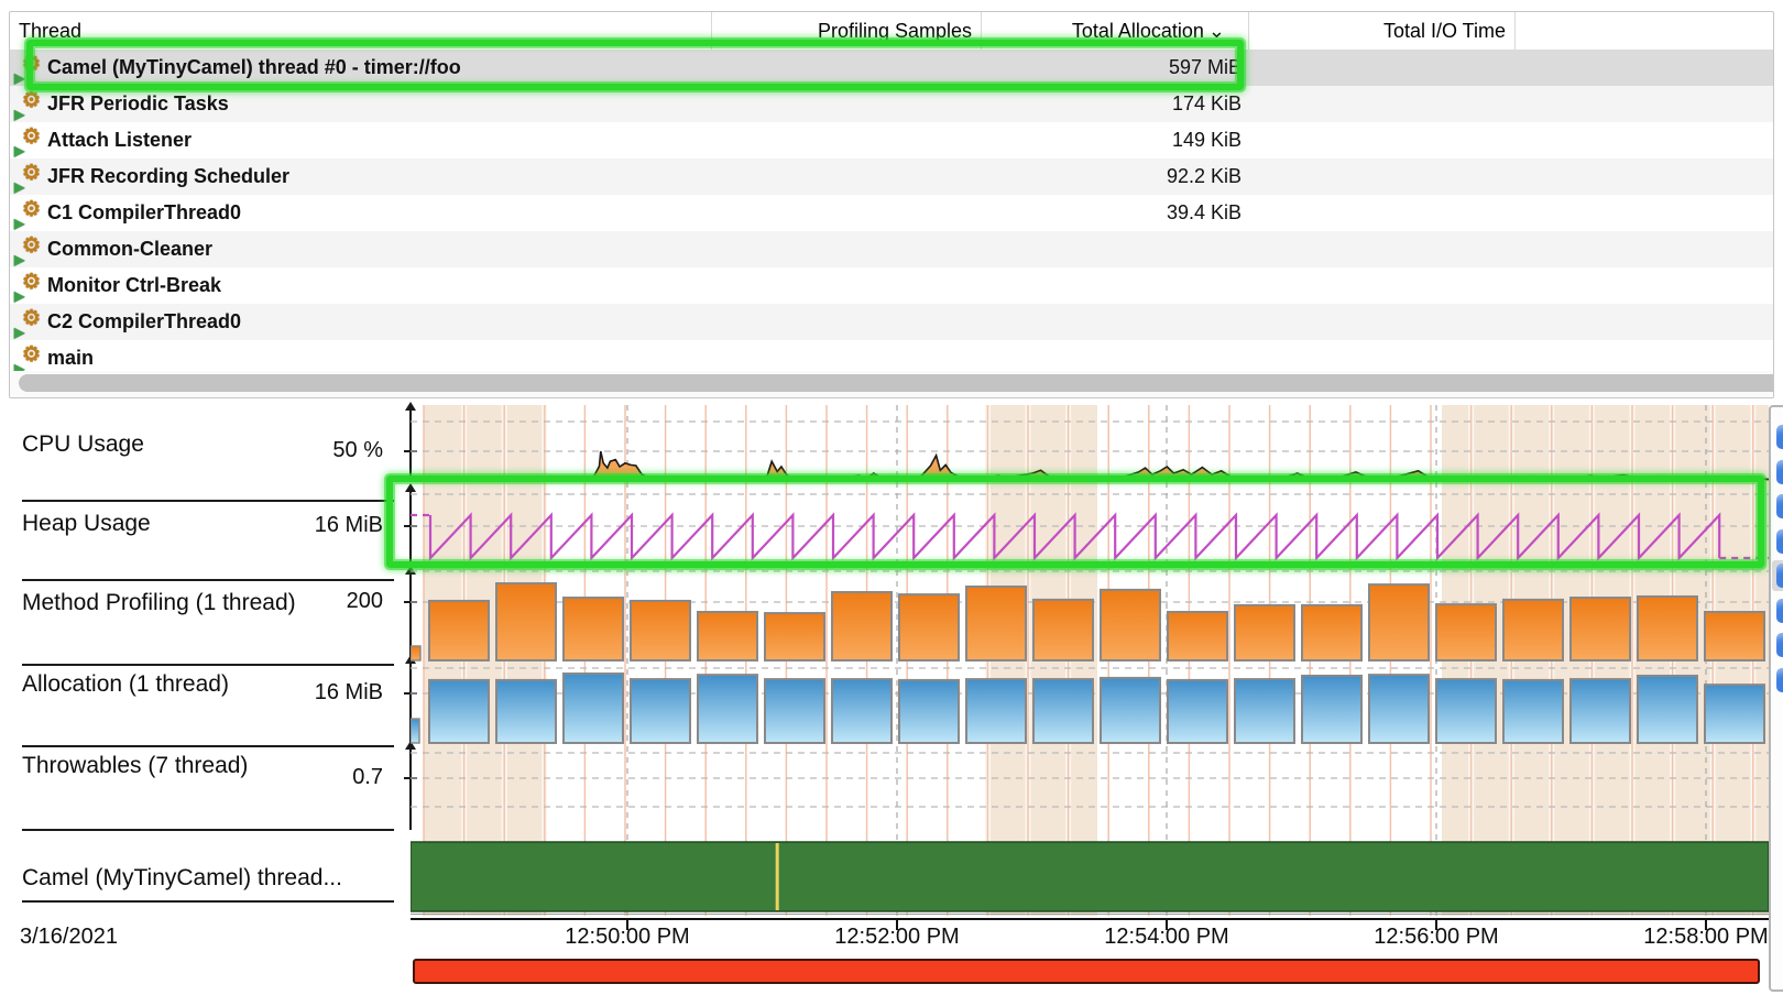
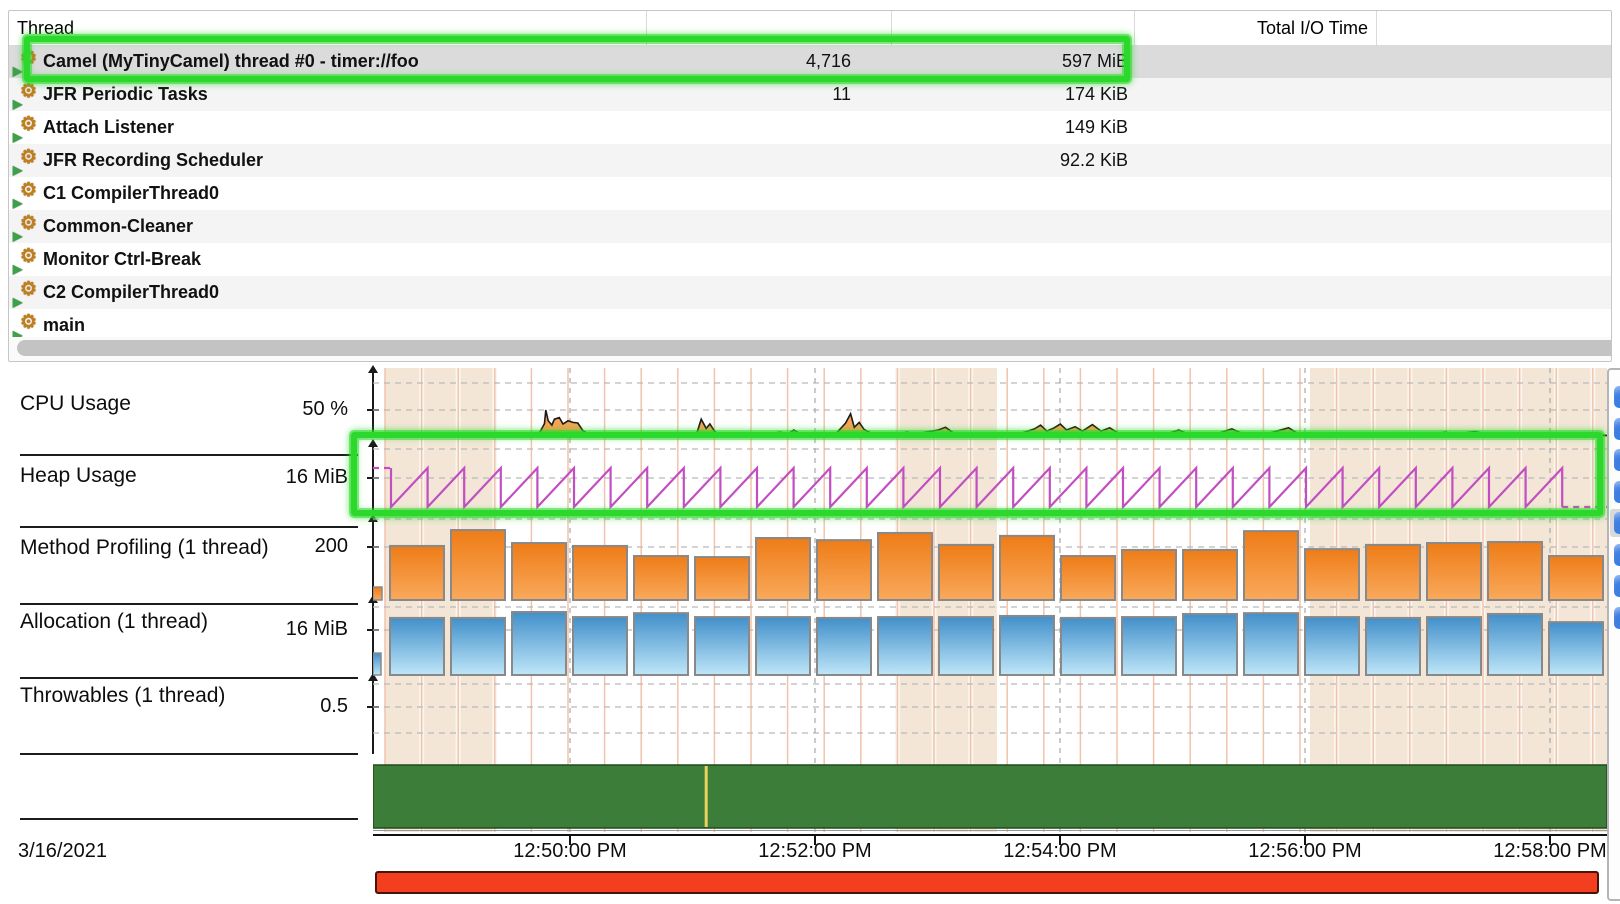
  Thread
- Profiling Samples
- Total Allocation ⌄
  Total I/O Time
  ⚙
  ▶
  Camel (MyTinyCamel) thread #0 - timer://foo
+ 4,716
  597 MiB
  ⚙
  ▶
  JFR Periodic Tasks
+ 11
  174 KiB
  ⚙
  ▶
  Attach Listener
  149 KiB
  ⚙
  ▶
  JFR Recording Scheduler
  92.2 KiB
  ⚙
  ▶
  C1 CompilerThread0
- 39.4 KiB
  ⚙
  ▶
  Common-Cleaner
  ⚙
  ▶
  Monitor Ctrl-Break
  ⚙
  ▶
  C2 CompilerThread0
  ⚙
  ▶
  main
  CPU Usage
  50 %
  Heap Usage
  16 MiB
  Method Profiling (1 thread)
  200
  Allocation (1 thread)
  16 MiB
- Throwables (7 thread)
+ Throwables (1 thread)
- 0.7
+ 0.5
- Camel (MyTinyCamel) thread...
  12:50:00 PM
  12:52:00 PM
  12:54:00 PM
  12:56:00 PM
  12:58:00 PM
  3/16/2021
